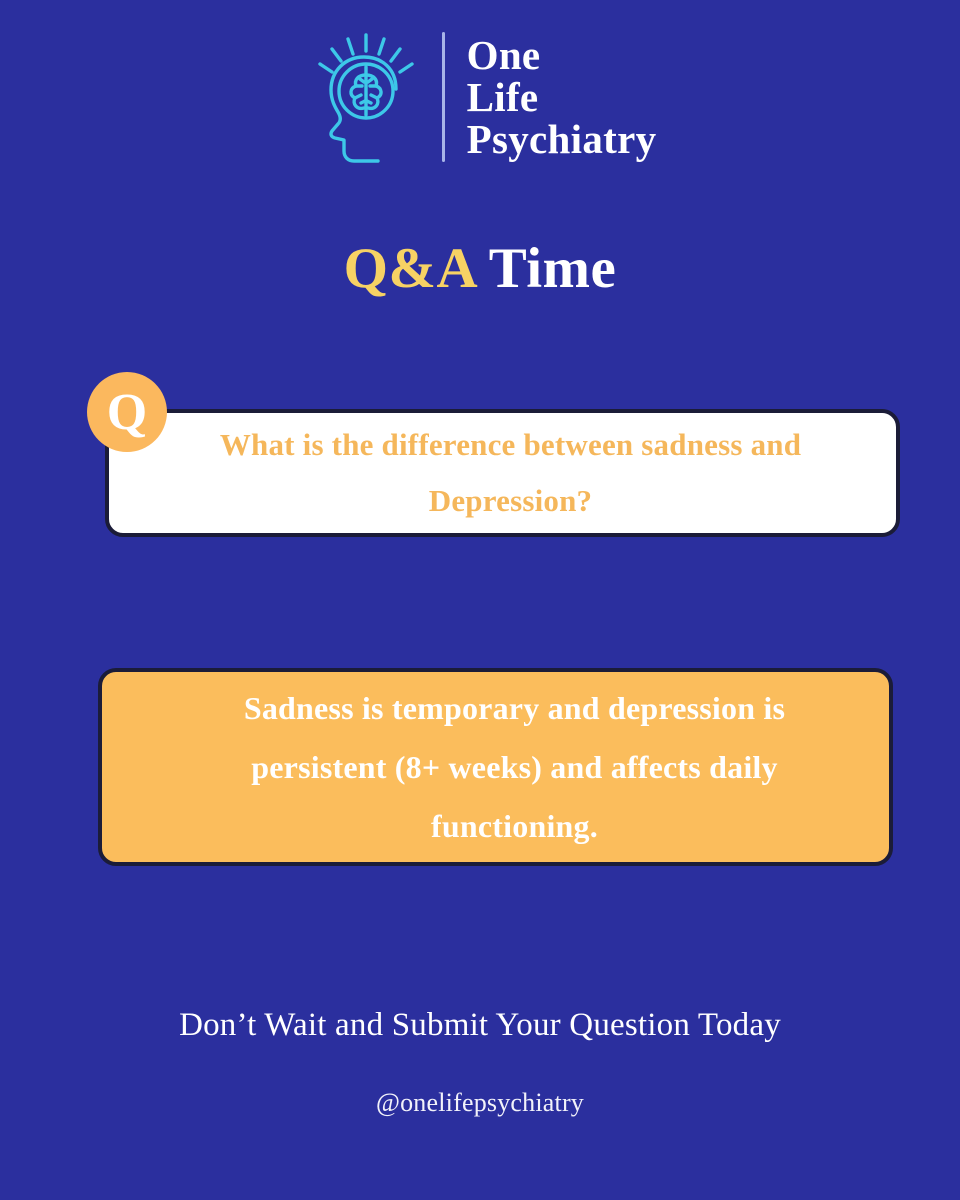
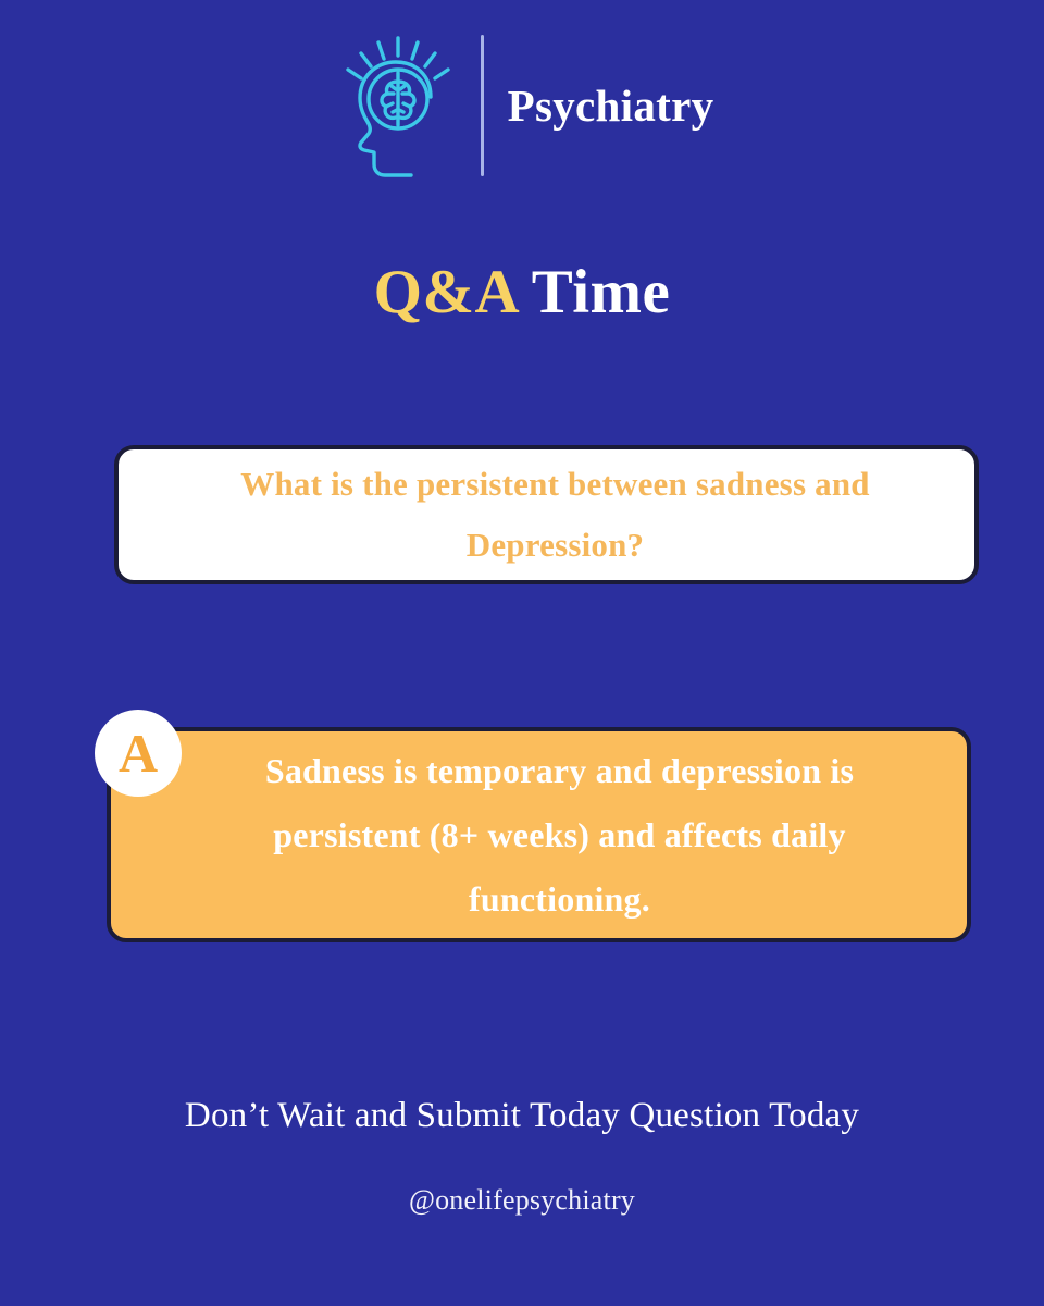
- One
- Life
  Psychiatry
  Q&A Time
- What is the difference between sadness and Depression?
+ What is the persistent between sadness and Depression?
- Q
  Sadness is temporary and depression is persistent (8+ weeks) and affects daily functioning.
+ A
- Don’t Wait and Submit Your Question Today
+ Don’t Wait and Submit Today Question Today
  @onelifepsychiatry
